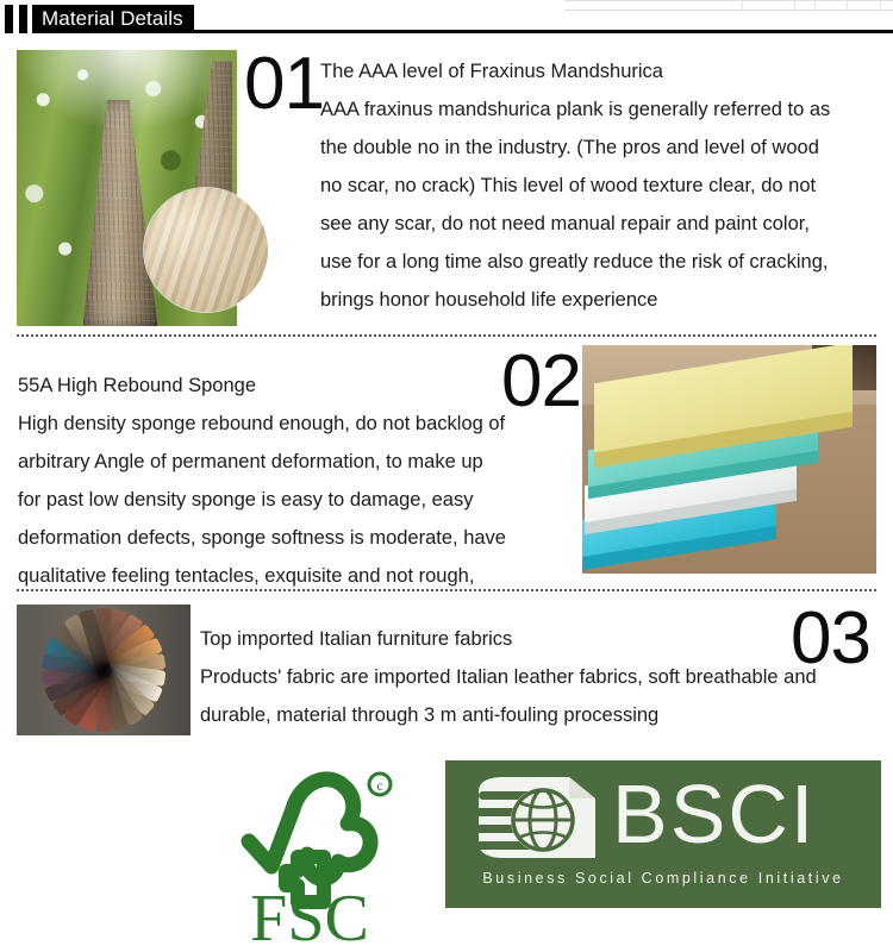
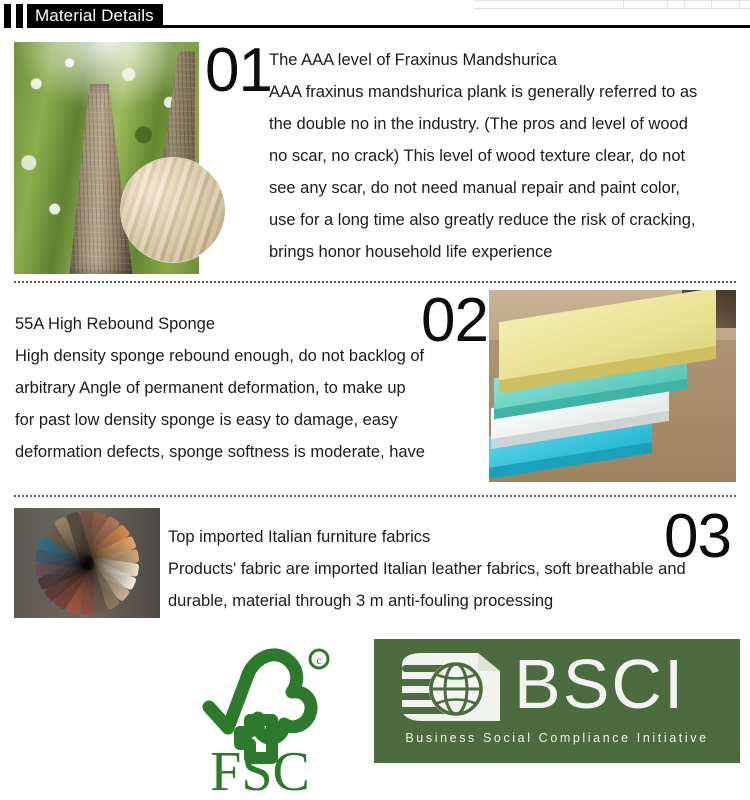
  Material Details
  01
  The AAA level of Fraxinus Mandshurica
  AAA fraxinus mandshurica plank is generally referred to as
  the double no in the industry. (The pros and level of wood
  no scar, no crack) This level of wood texture clear, do not
  see any scar, do not need manual repair and paint color,
  use for a long time also greatly reduce the risk of cracking,
  brings honor household life experience
  02
  55A High Rebound Sponge
  High density sponge rebound enough, do not backlog of
  arbitrary Angle of permanent deformation, to make up
  for past low density sponge is easy to damage, easy
  deformation defects, sponge softness is moderate, have
- qualitative feeling tentacles, exquisite and not rough,
  03
  Top imported Italian furniture fabrics
  Products' fabric are imported Italian leather fabrics, soft breathable and
  durable, material through 3 m anti-fouling processing
  c
  FSC
  BSCI
  Business Social Compliance Initiative
